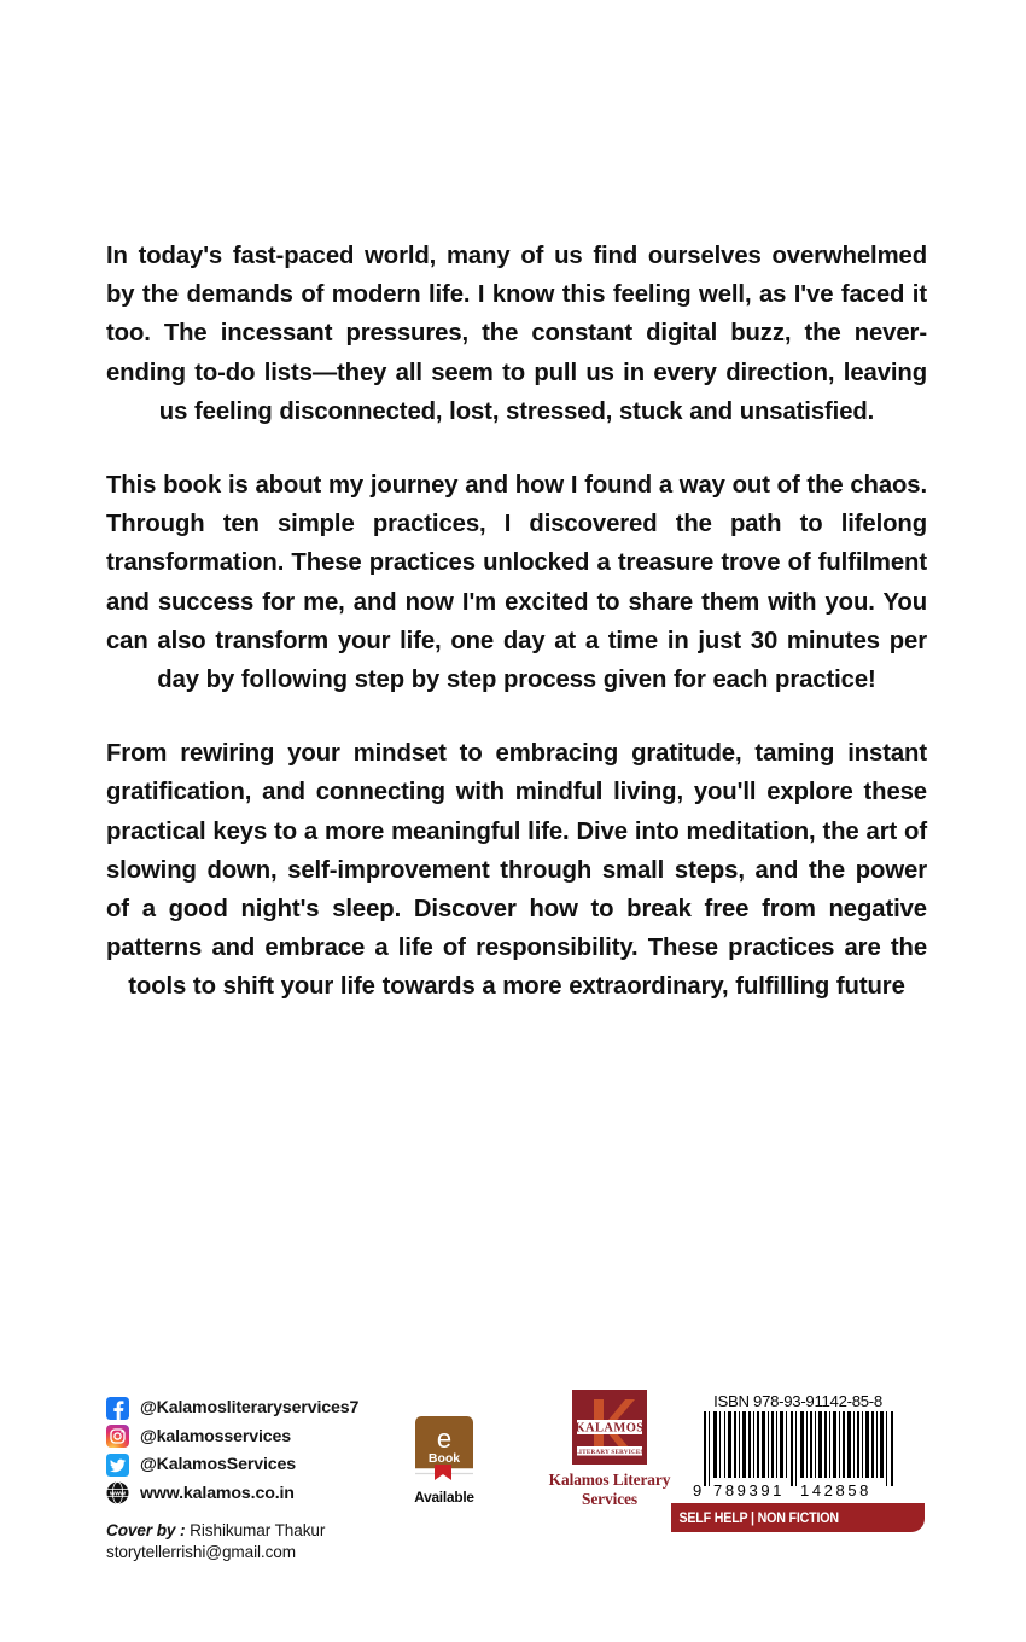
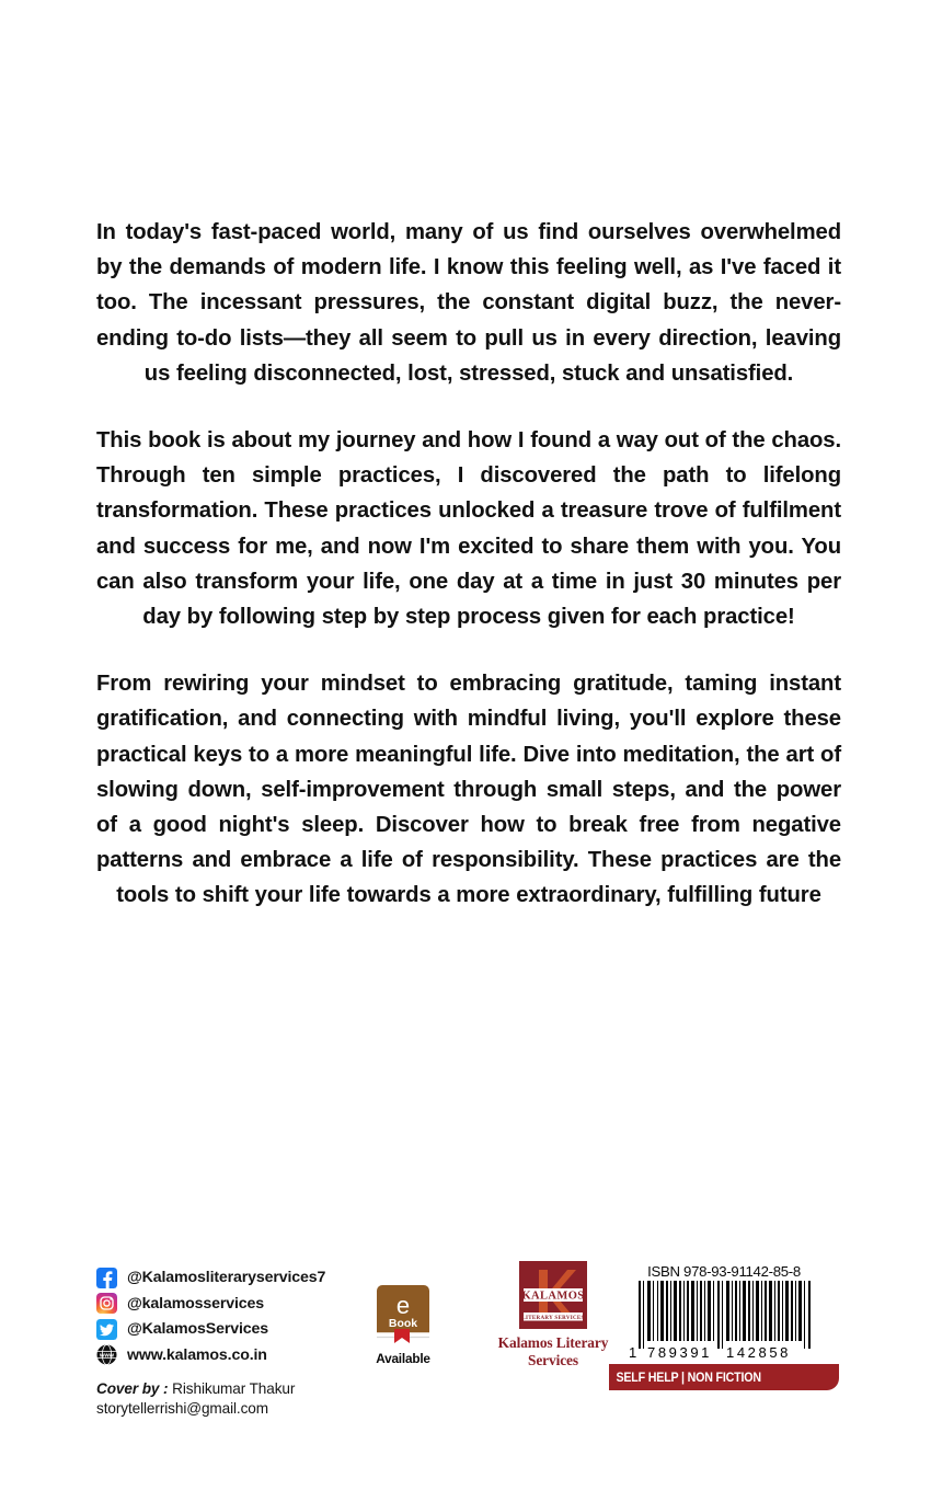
  In today's fast-paced world, many of us find ourselves overwhelmed by the demands of modern life. I know this feeling well, as I've faced it too. The incessant pressures, the constant digital buzz, the never-ending to-do lists—they all seem to pull us in every direction, leaving us feeling disconnected, lost, stressed, stuck and unsatisfied.
  This book is about my journey and how I found a way out of the chaos. Through ten simple practices, I discovered the path to lifelong transformation. These practices unlocked a treasure trove of fulfilment and success for me, and now I'm excited to share them with you. You can also transform your life, one day at a time in just 30 minutes per day by following step by step process given for each practice!
  From rewiring your mindset to embracing gratitude, taming instant gratification, and connecting with mindful living, you'll explore these practical keys to a more meaningful life. Dive into meditation, the art of slowing down, self-improvement through small steps, and the power of a good night's sleep. Discover how to break free from negative patterns and embrace a life of responsibility. These practices are the tools to shift your life towards a more extraordinary, fulfilling future
  @Kalamosliteraryservices7
  @kalamosservices
  @KalamosServices
  www.kalamos.co.in
  Cover by : Rishikumar Thakur
  storytellerrishi@gmail.com
  e
  Book
  Available
  KALAMOS
  Kalamos Literary
  Services
  ISBN 978-93-91142-85-8
- 9
+ 1
  789391
  142858
  SELF HELP | NON FICTION
